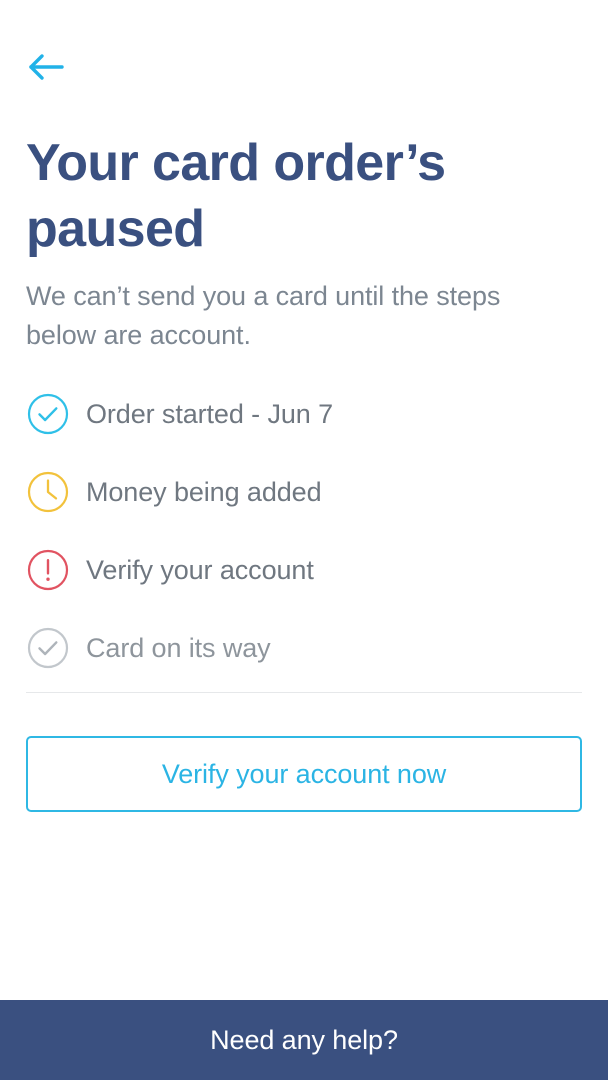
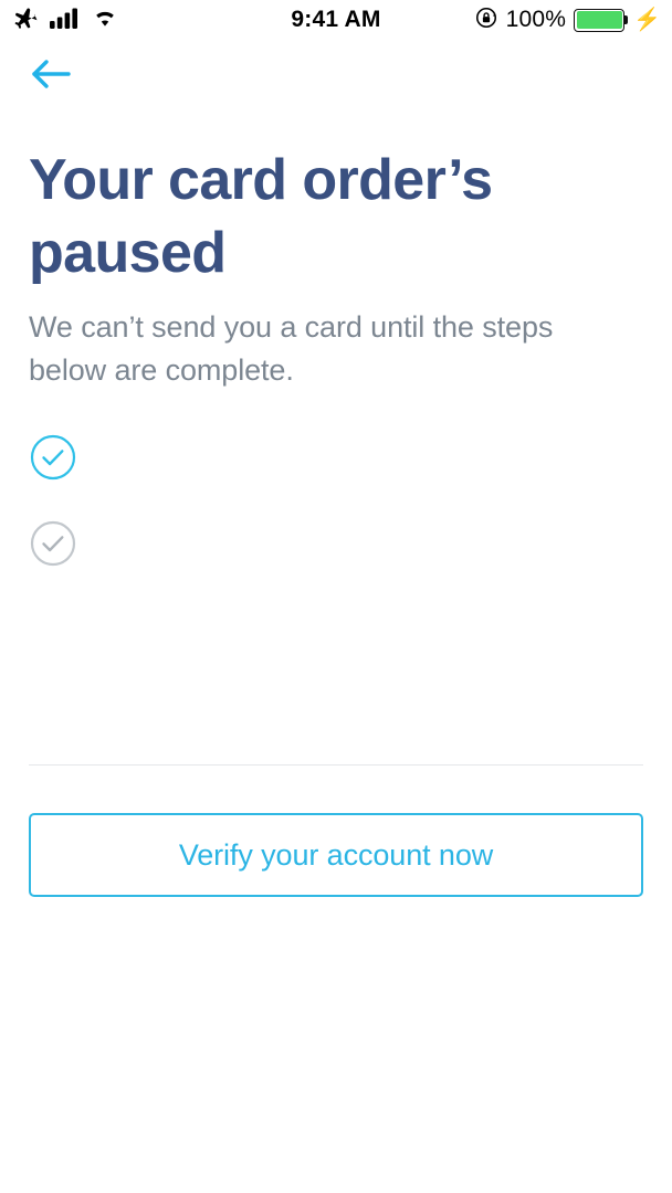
+ 9:41 AM
+ 100%
+ ⚡
  Your card order’s paused
- We can’t send you a card until the steps below are account.
+ We can’t send you a card until the steps below are complete.
- Order started - Jun 7
- Money being added
- Verify your account
- Card on its way
  Verify your account now
- Need any help?
